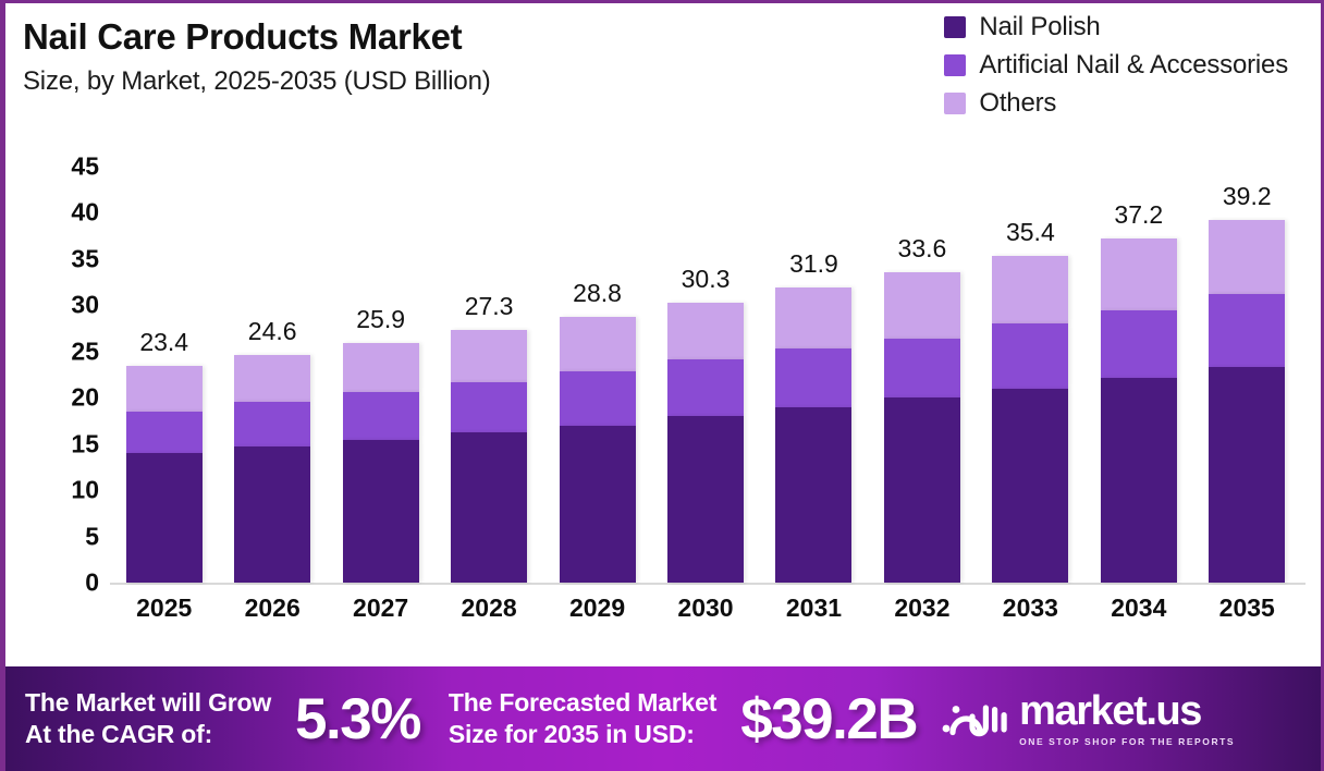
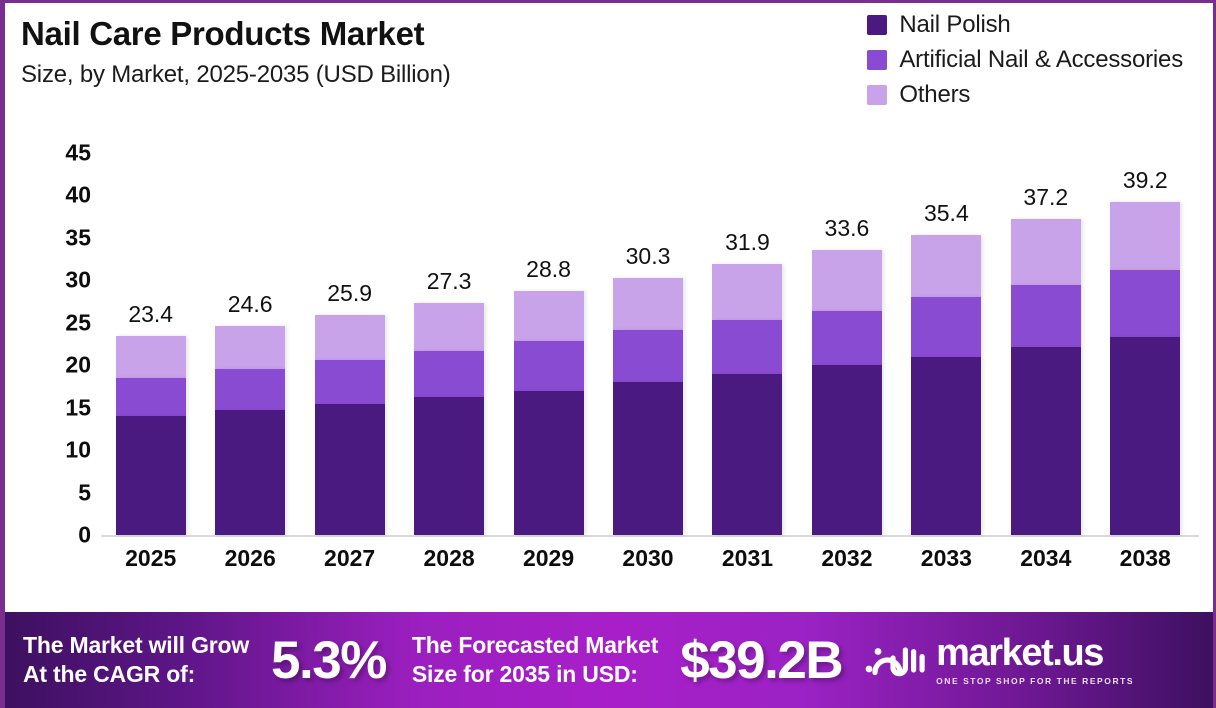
  Nail Care Products Market
  Size, by Market, 2025-2035 (USD Billion)
  Nail Polish
  Artificial Nail & Accessories
  Others
  0
  5
  10
  15
  20
  25
  30
  35
  40
  45
  23.4
  24.6
  25.9
  27.3
  28.8
  30.3
  31.9
  33.6
  35.4
  37.2
  39.2
  2025
  2026
  2027
  2028
  2029
  2030
  2031
  2032
  2033
  2034
- 2035
+ 2038
  The Market will Grow
  At the CAGR of:
  5.3%
  The Forecasted Market
  Size for 2035 in USD:
  $39.2B
  market.us
  ONE STOP SHOP FOR THE REPORTS
